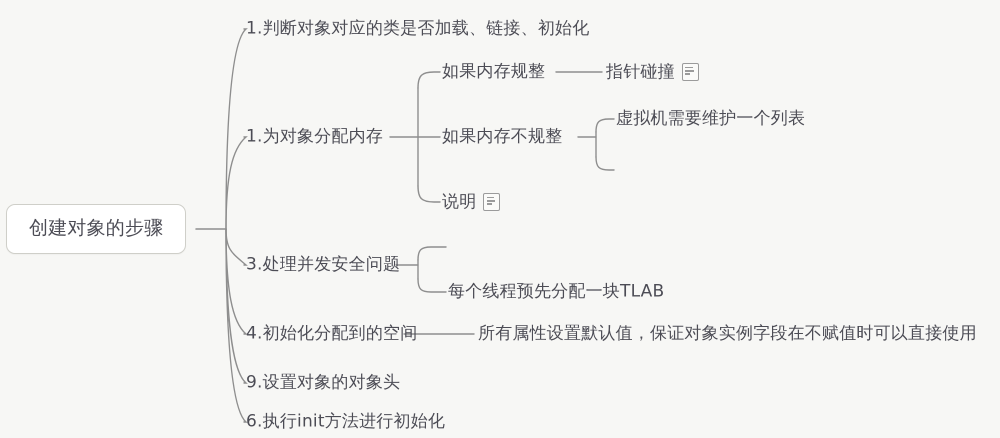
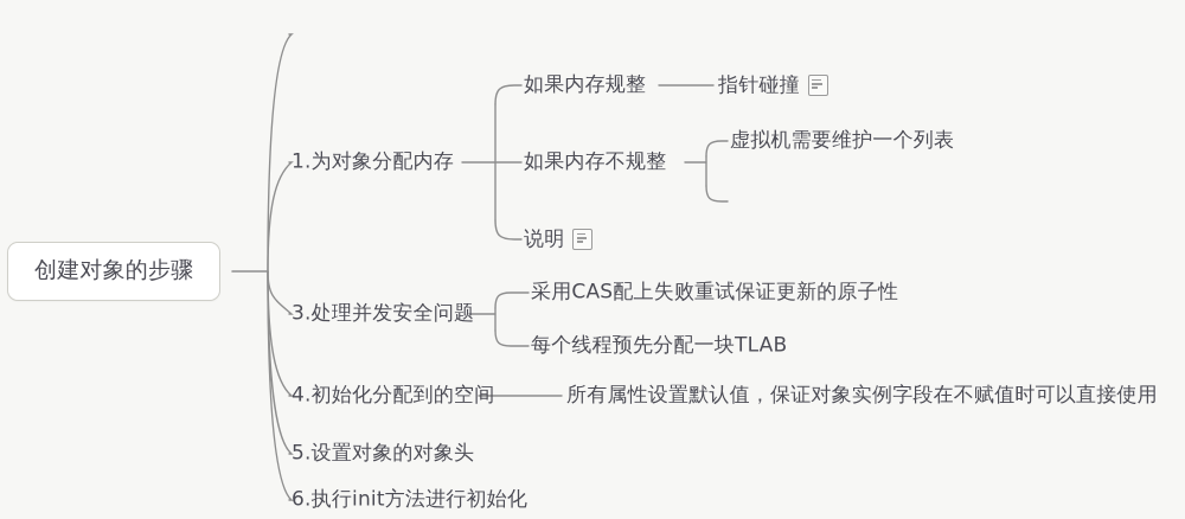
  创建对象的步骤
- 1.判断对象对应的类是否加载、链接、初始化
  1.为对象分配内存
  3.处理并发安全问题
  4.初始化分配到的空间
- 9.设置对象的对象头
+ 5.设置对象的对象头
  6.执行init方法进行初始化
  如果内存规整
  如果内存不规整
  说明
  指针碰撞
  虚拟机需要维护一个列表
+ 采用CAS配上失败重试保证更新的原子性
  每个线程预先分配一块TLAB
  所有属性设置默认值，保证对象实例字段在不赋值时可以直接使用
